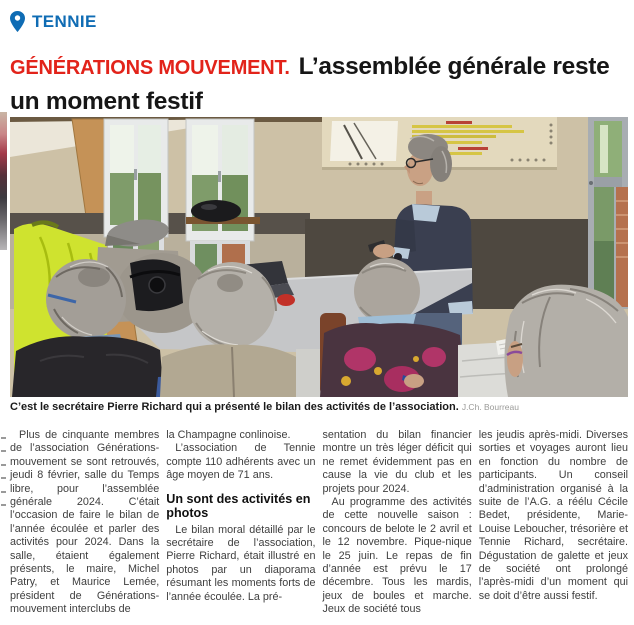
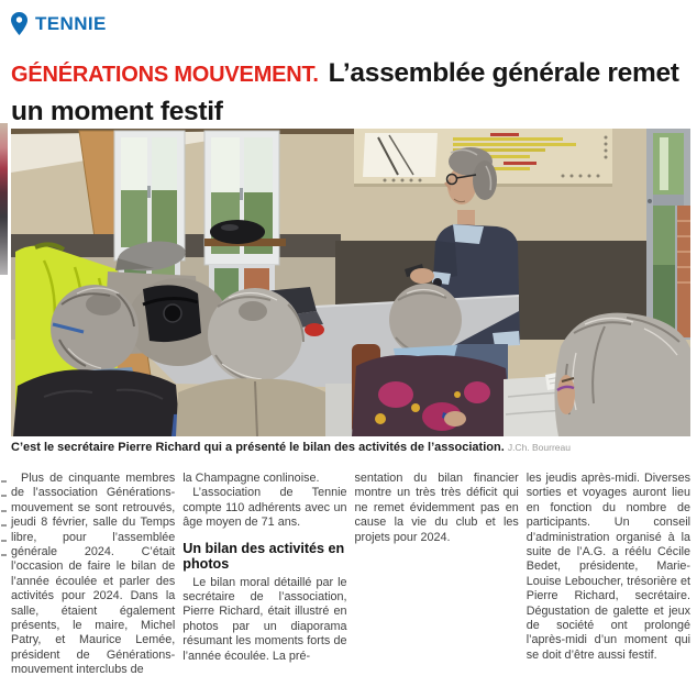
  TENNIE
- GÉNÉRATIONS MOUVEMENT. L’assemblée générale reste un moment festif
+ GÉNÉRATIONS MOUVEMENT. L’assemblée générale remet un moment festif
  C’est le secrétaire Pierre Richard qui a présenté le bilan des activités de l’association. J.Ch. Bourreau
  Plus de cinquante membres de l’association Générations-mouvement se sont retrouvés, jeudi 8 février, salle du Temps libre, pour l’assemblée générale 2024. C’était l’occasion de faire le bilan de l’année écoulée et parler des activités pour 2024. Dans la salle, étaient également présents, le maire, Michel Patry, et Maurice Lemée, président de Générations-mouvement interclubs de
  la Champagne conlinoise.
  L’association de Tennie compte 110 adhérents avec un âge moyen de 71 ans.
- Un sont des activités en photos
+ Un bilan des activités en photos
  Le bilan moral détaillé par le secrétaire de l’association, Pierre Richard, était illustré en photos par un diaporama résumant les moments forts de l’année écoulée. La pré-
- sentation du bilan financier montre un très léger déficit qui ne remet évidemment pas en cause la vie du club et les projets pour 2024.
+ sentation du bilan financier montre un très très déficit qui ne remet évidemment pas en cause la vie du club et les projets pour 2024.
- Au programme des activités de cette nouvelle saison : concours de belote le 2 avril et le 12 novembre. Pique-nique le 25 juin. Le repas de fin d’année est prévu le 17 décembre. Tous les mardis, jeux de boules et marche. Jeux de société tous
- les jeudis après-midi. Diverses sorties et voyages auront lieu en fonction du nombre de participants. Un conseil d’administration organisé à la suite de l’A.G. a réélu Cécile Bedet, présidente, Marie-Louise Leboucher, trésorière et Tennie Richard, secrétaire. Dégustation de galette et jeux de société ont prolongé l’après-midi d’un moment qui se doit d’être aussi festif.
+ les jeudis après-midi. Diverses sorties et voyages auront lieu en fonction du nombre de participants. Un conseil d’administration organisé à la suite de l’A.G. a réélu Cécile Bedet, présidente, Marie-Louise Leboucher, trésorière et Pierre Richard, secrétaire. Dégustation de galette et jeux de société ont prolongé l’après-midi d’un moment qui se doit d’être aussi festif.
